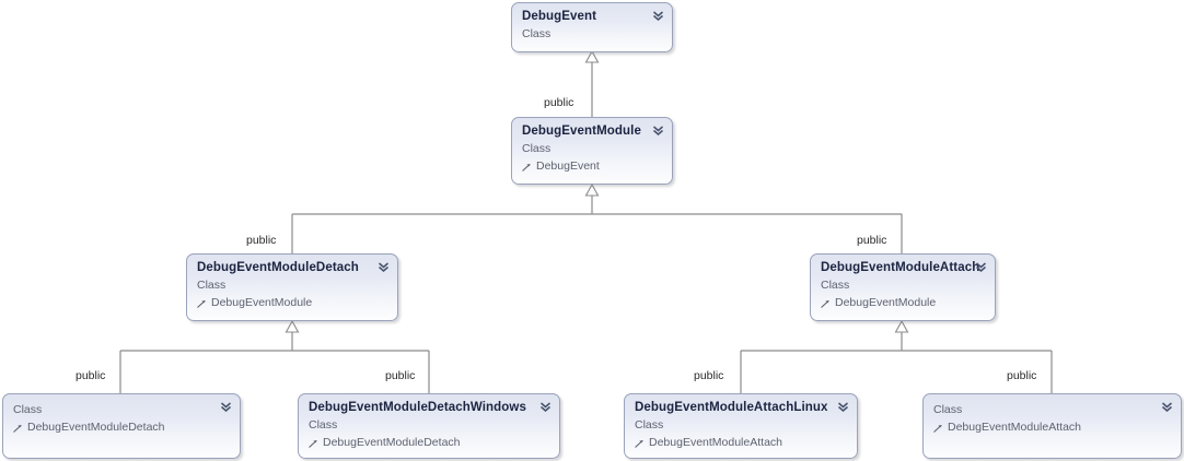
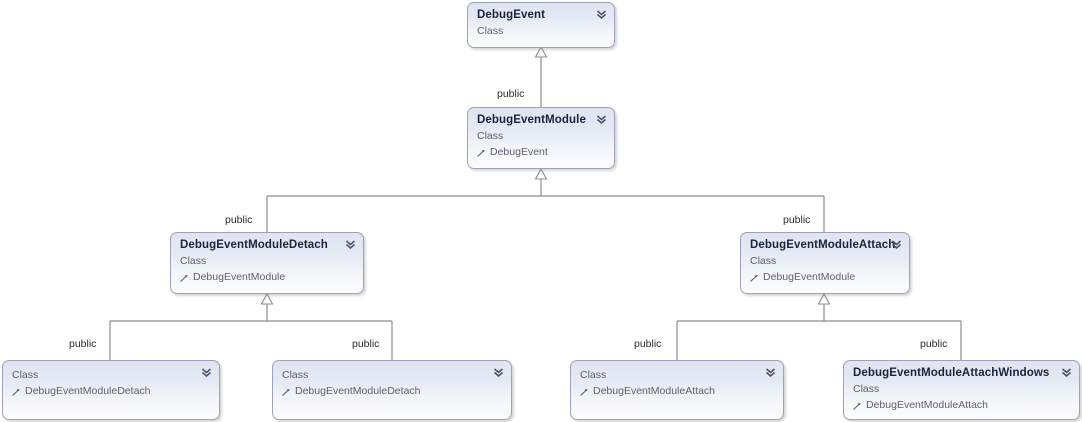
  public
  public
  public
  public
  public
  public
  public
  DebugEvent
  Class
  DebugEventModule
  Class
  DebugEvent
  DebugEventModuleDetach
  Class
  DebugEventModule
  DebugEventModuleAttach
  Class
  DebugEventModule
  Class
  DebugEventModuleDetach
- DebugEventModuleDetachWindows
  Class
  DebugEventModuleDetach
- DebugEventModuleAttachLinux
  Class
  DebugEventModuleAttach
+ DebugEventModuleAttachWindows
  Class
  DebugEventModuleAttach
